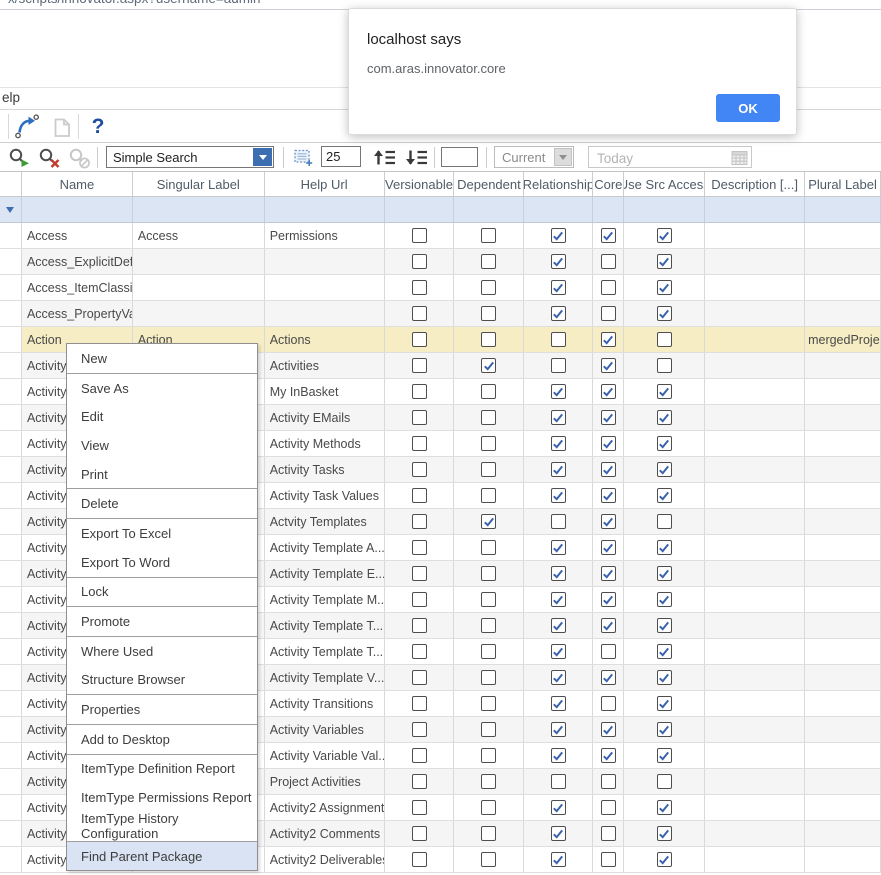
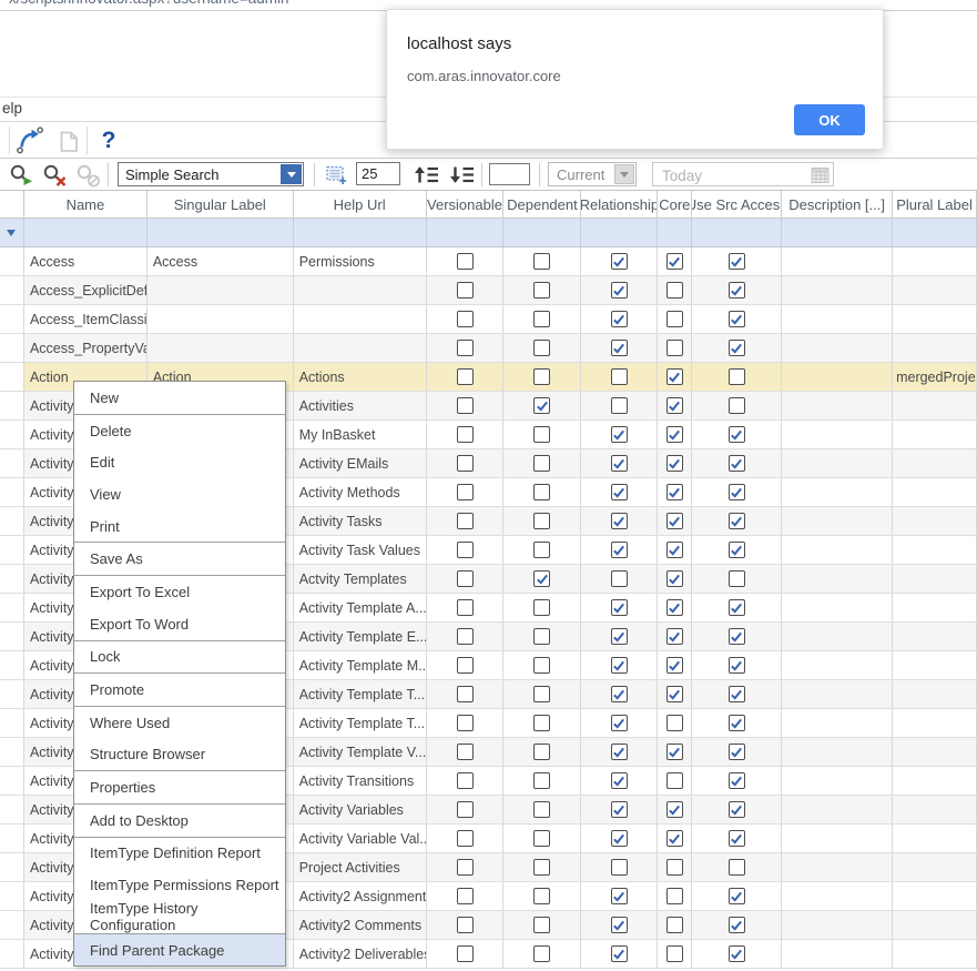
  elp
  ?
  Simple Search
  25
  Current
  Today
  Name
  Singular Label
  Help Url
  Versionable
  Dependent
  Relationship
  Core
  Use Src Acces
  Description [...]
  Plural Label
  Access
  Access
  Permissions
  Access_ExplicitDef
  Access_ItemClassi
  Access_PropertyVa
  Action
  Action
  Actions
  mergedProje
  Activity
  Activities
  Activity
  My InBasket
  Activity
  Activity EMails
  Activity
  Activity Methods
  Activity
  Activity Tasks
  Activity
  Activity Task Values
  Activity
  Actvity Templates
  Activity
  Activity Template A...
  Activity
  Activity Template E...
  Activity
  Activity Template M..
  Activity
  Activity Template T...
  Activity
  Activity Template T...
  Activity
  Activity Template V...
  Activity
  Activity Transitions
  Activity
  Activity Variables
  Activity
  Activity Variable Val..
  Activity
  Project Activities
  Activity
  Activity2 Assignment
  Activity
  Activity2 Comments
  Activity
  Activity2 Deliverable
  New
- Save As
+ Delete
  Edit
  View
  Print
- Delete
+ Save As
  Export To Excel
  Export To Word
  Lock
  Promote
  Where Used
  Structure Browser
  Properties
  Add to Desktop
  ItemType Definition Report
  ItemType Permissions Report
  ItemType History Configuration
  Find Parent Package
  localhost says
  com.aras.innovator.core
  OK
